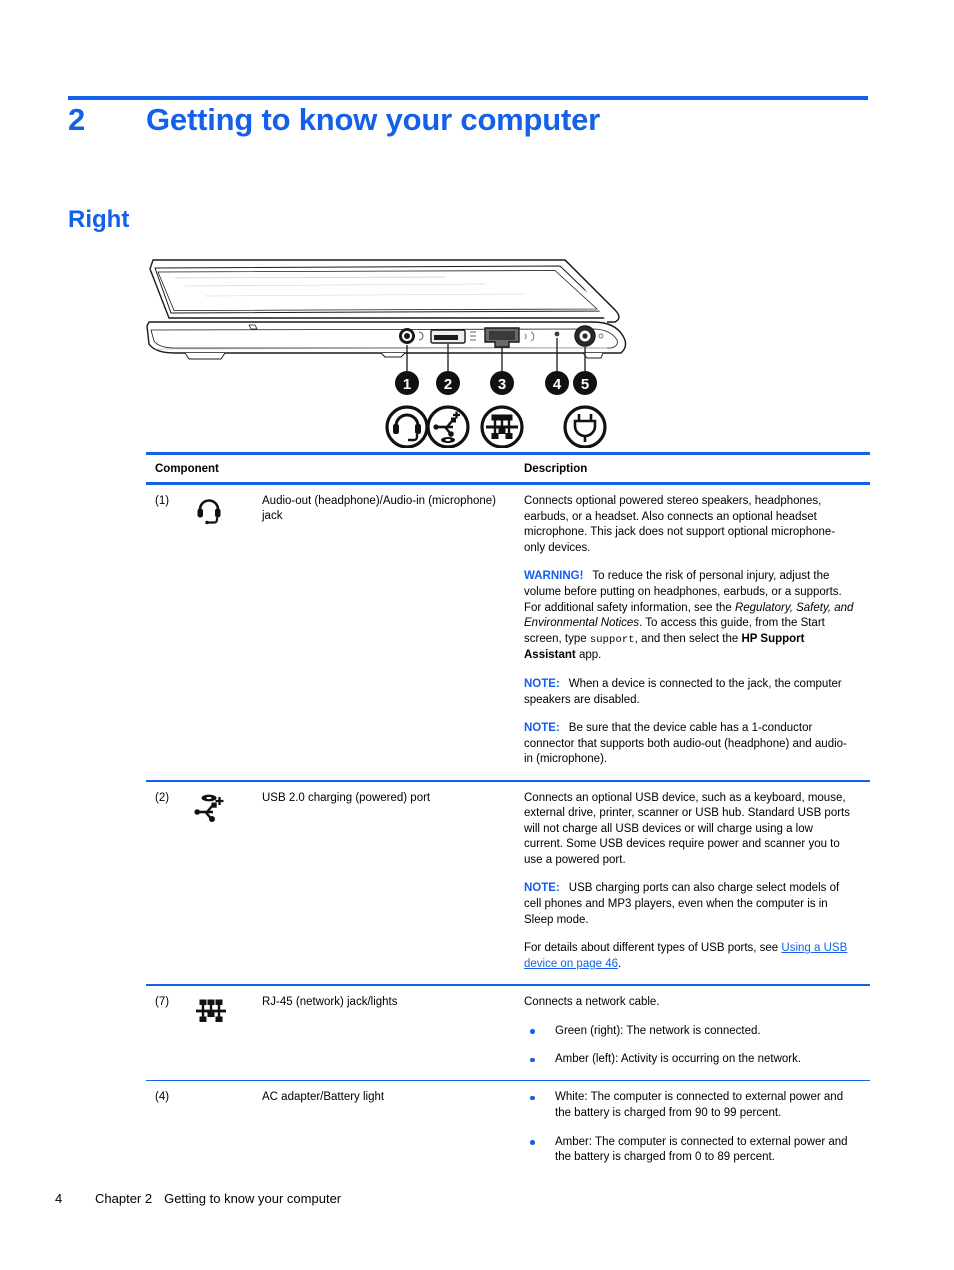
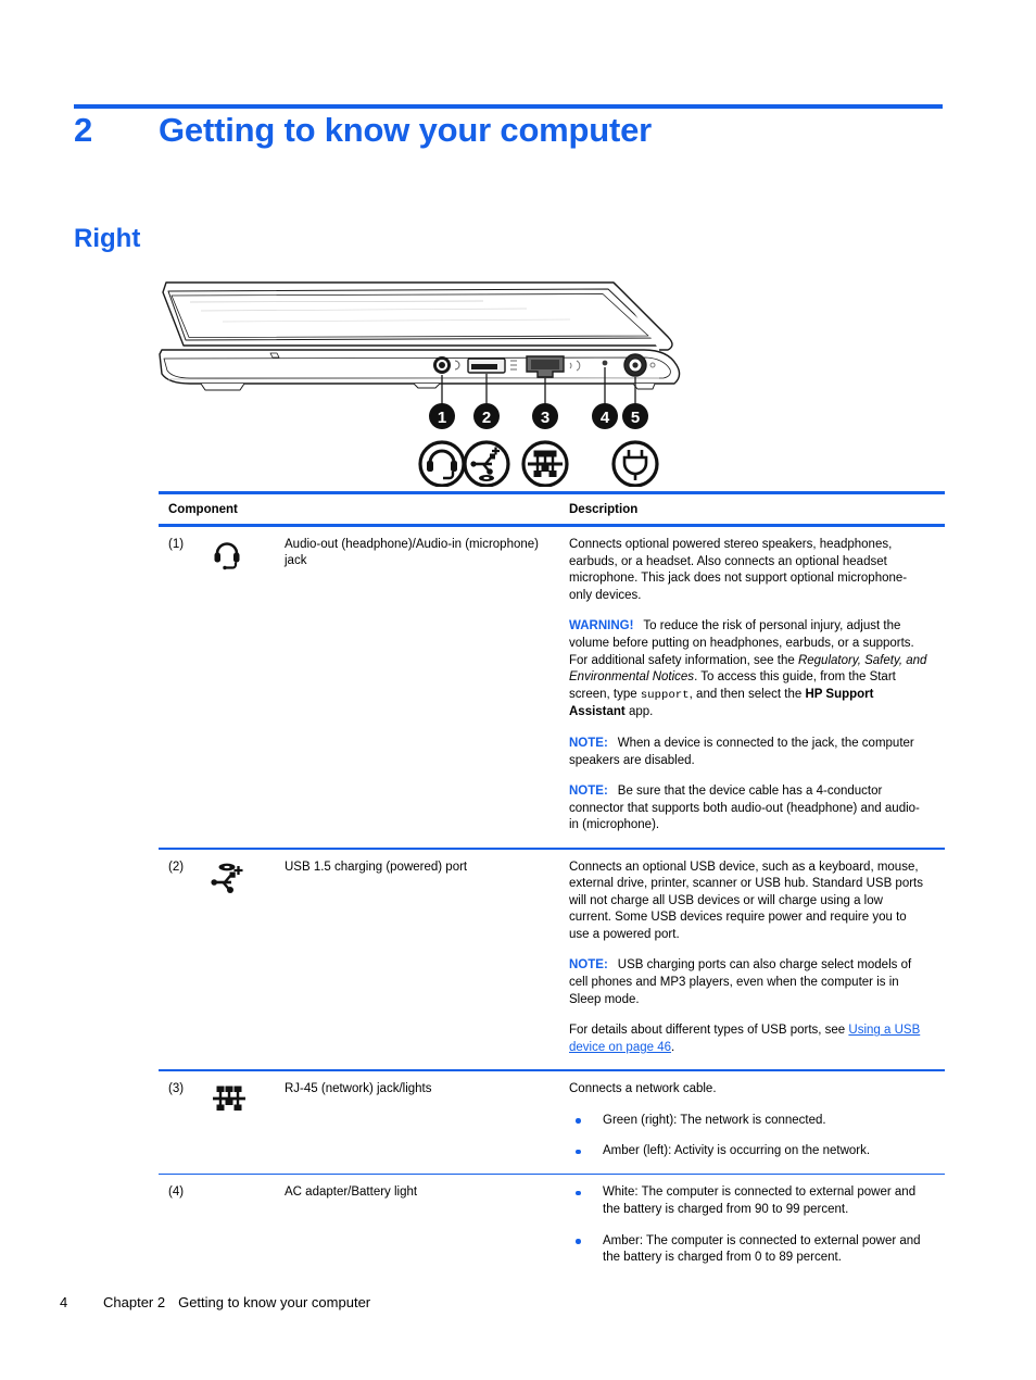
  2
  Getting to know your computer
  Right
  1
  2
  3
  4
  5
  Component
  Description
  (1)
  Audio-out (headphone)/Audio-in (microphone) jack
  Connects optional powered stereo speakers, headphones, earbuds, or a headset. Also connects an optional headset microphone. This jack does not support optional microphone-only devices.
  WARNING! To reduce the risk of personal injury, adjust the volume before putting on headphones, earbuds, or a supports. For additional safety information, see the Regulatory, Safety, and Environmental Notices. To access this guide, from the Start screen, type support, and then select the HP Support Assistant app.
  NOTE: When a device is connected to the jack, the computer speakers are disabled.
- NOTE: Be sure that the device cable has a 1-conductor connector that supports both audio-out (headphone) and audio-in (microphone).
+ NOTE: Be sure that the device cable has a 4-conductor connector that supports both audio-out (headphone) and audio-in (microphone).
  (2)
- USB 2.0 charging (powered) port
+ USB 1.5 charging (powered) port
- Connects an optional USB device, such as a keyboard, mouse, external drive, printer, scanner or USB hub. Standard USB ports will not charge all USB devices or will charge using a low current. Some USB devices require power and scanner you to use a powered port.
+ Connects an optional USB device, such as a keyboard, mouse, external drive, printer, scanner or USB hub. Standard USB ports will not charge all USB devices or will charge using a low current. Some USB devices require power and require you to use a powered port.
  NOTE: USB charging ports can also charge select models of cell phones and MP3 players, even when the computer is in Sleep mode.
  For details about different types of USB ports, see Using a USB device on page 46.
- (7)
+ (3)
  RJ-45 (network) jack/lights
  Connects a network cable.
  Green (right): The network is connected.
  Amber (left): Activity is occurring on the network.
  (4)
  AC adapter/Battery light
  White: The computer is connected to external power and the battery is charged from 90 to 99 percent.
  Amber: The computer is connected to external power and the battery is charged from 0 to 89 percent.
  4
  Chapter 2
  Getting to know your computer
